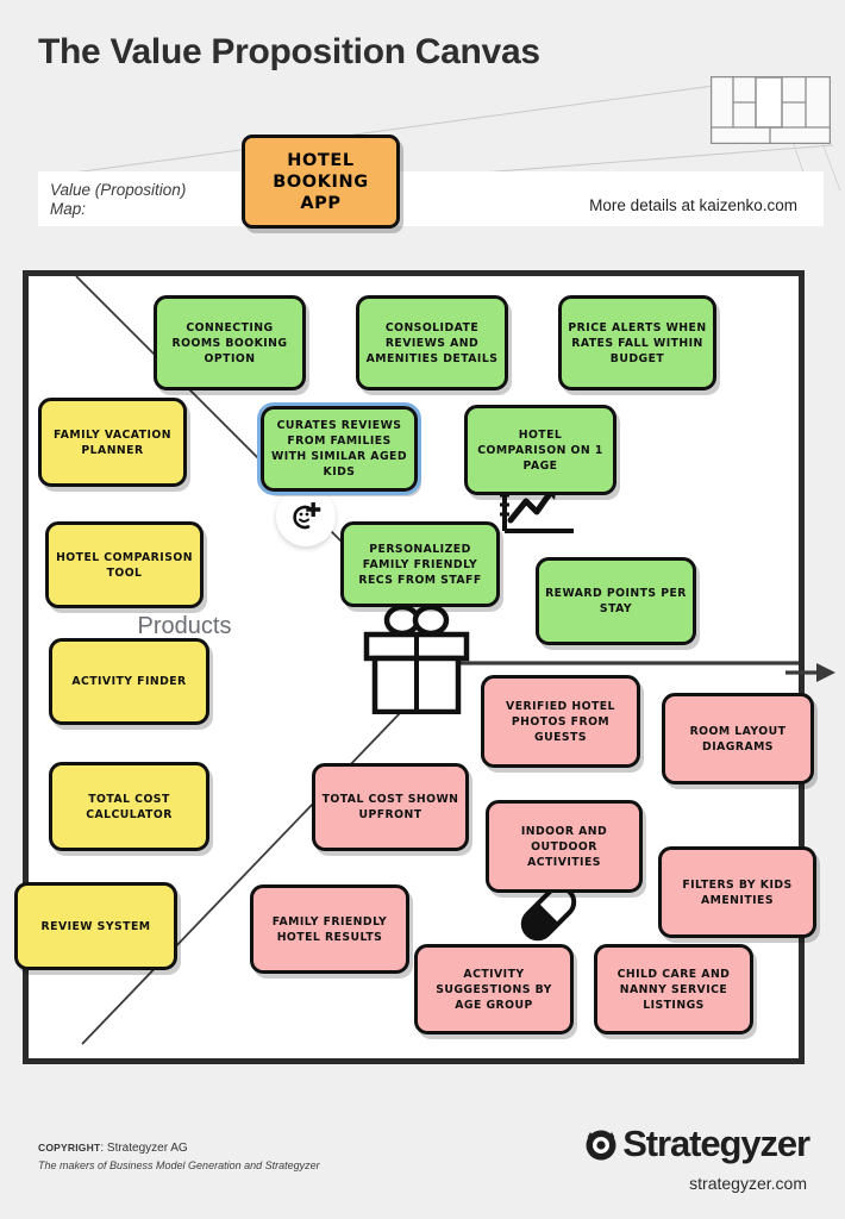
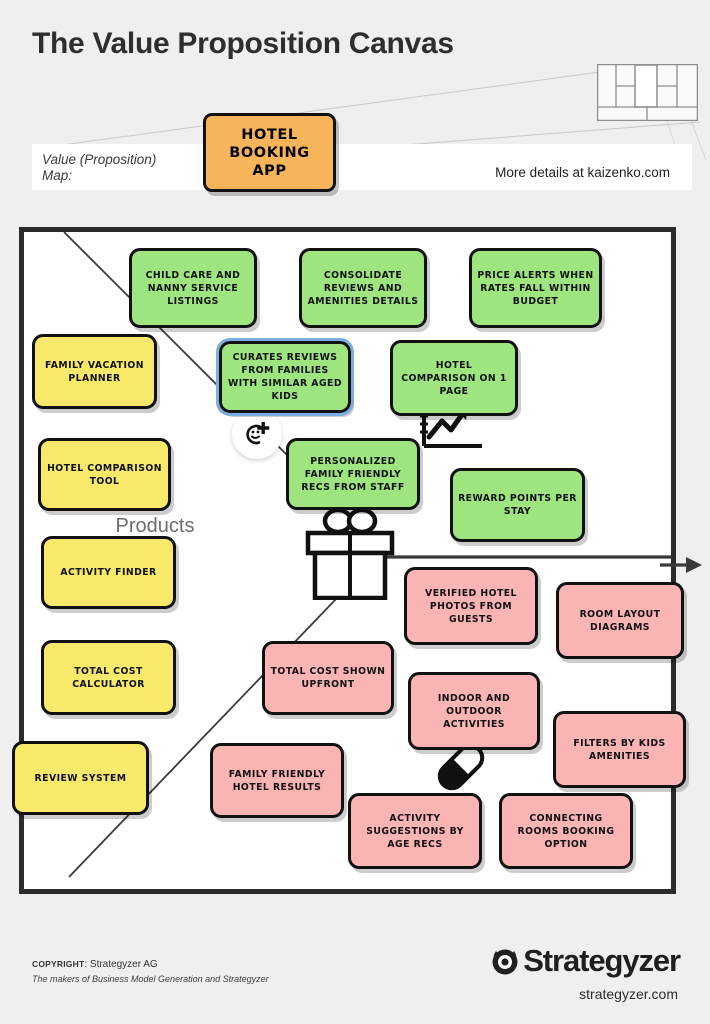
  The Value Proposition Canvas
  Value (Proposition)
  Map:
  More details at kaizenko.com
  HOTEL
  BOOKING
  APP
  Products
  COPYRIGHT: Strategyzer AG
  The makers of Business Model Generation and Strategyzer
  Strategyzer
  strategyzer.com
- CONNECTING ROOMS BOOKING OPTION
+ CHILD CARE AND NANNY SERVICE LISTINGS
  CONSOLIDATE REVIEWS AND AMENITIES DETAILS
  PRICE ALERTS WHEN RATES FALL WITHIN BUDGET
  FAMILY VACATION PLANNER
  CURATES REVIEWS FROM FAMILIES WITH SIMILAR AGED KIDS
  HOTEL COMPARISON ON 1 PAGE
  HOTEL COMPARISON TOOL
  PERSONALIZED FAMILY FRIENDLY RECS FROM STAFF
  REWARD POINTS PER STAY
  ACTIVITY FINDER
  VERIFIED HOTEL PHOTOS FROM GUESTS
  ROOM LAYOUT DIAGRAMS
  TOTAL COST CALCULATOR
  TOTAL COST SHOWN UPFRONT
  INDOOR AND OUTDOOR ACTIVITIES
  FILTERS BY KIDS AMENITIES
  REVIEW SYSTEM
  FAMILY FRIENDLY HOTEL RESULTS
- ACTIVITY SUGGESTIONS BY AGE GROUP
+ ACTIVITY SUGGESTIONS BY AGE RECS
- CHILD CARE AND NANNY SERVICE LISTINGS
+ CONNECTING ROOMS BOOKING OPTION
